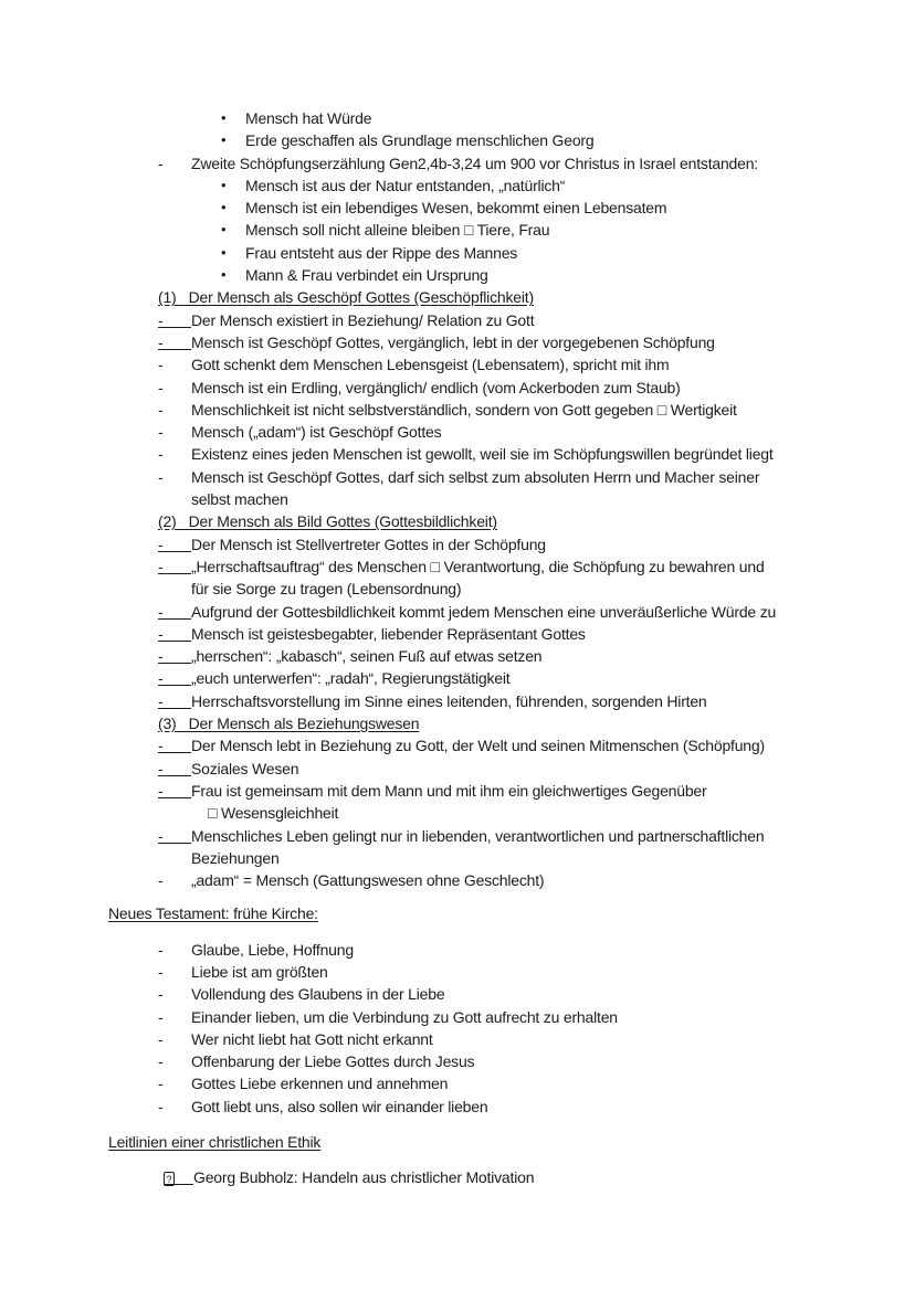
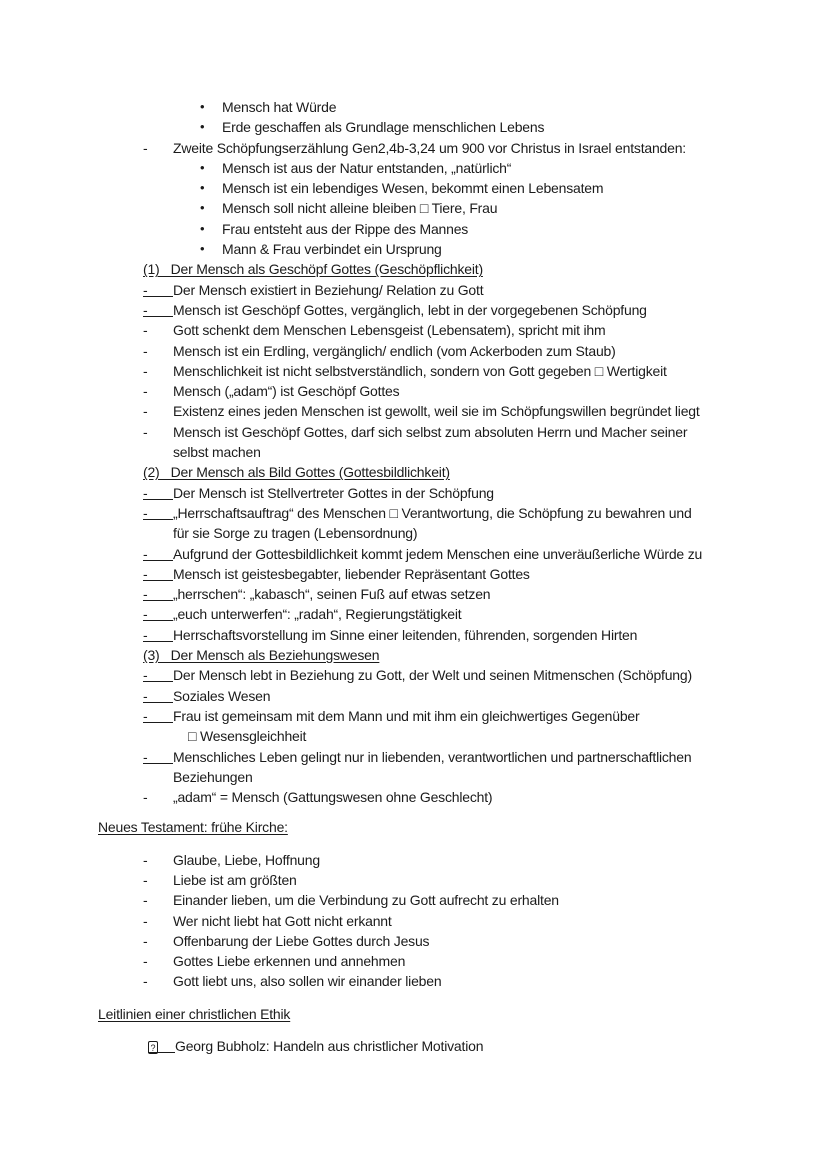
  • Mensch hat Würde
- • Erde geschaffen als Grundlage menschlichen Georg
+ • Erde geschaffen als Grundlage menschlichen Lebens
  - Zweite Schöpfungserzählung Gen2,4b-3,24 um 900 vor Christus in Israel entstanden:
  • Mensch ist aus der Natur entstanden, „natürlich“
  • Mensch ist ein lebendiges Wesen, bekommt einen Lebensatem
  • Mensch soll nicht alleine bleiben □ Tiere, Frau
  • Frau entsteht aus der Rippe des Mannes
  • Mann & Frau verbindet ein Ursprung
  (1) Der Mensch als Geschöpf Gottes (Geschöpflichkeit)
  - Der Mensch existiert in Beziehung/ Relation zu Gott
  - Mensch ist Geschöpf Gottes, vergänglich, lebt in der vorgegebenen Schöpfung
  - Gott schenkt dem Menschen Lebensgeist (Lebensatem), spricht mit ihm
  - Mensch ist ein Erdling, vergänglich/ endlich (vom Ackerboden zum Staub)
  - Menschlichkeit ist nicht selbstverständlich, sondern von Gott gegeben □ Wertigkeit
  - Mensch („adam“) ist Geschöpf Gottes
  - Existenz eines jeden Menschen ist gewollt, weil sie im Schöpfungswillen begründet liegt
  - Mensch ist Geschöpf Gottes, darf sich selbst zum absoluten Herrn und Macher seiner
  selbst machen
  (2) Der Mensch als Bild Gottes (Gottesbildlichkeit)
  - Der Mensch ist Stellvertreter Gottes in der Schöpfung
  - „Herrschaftsauftrag“ des Menschen □ Verantwortung, die Schöpfung zu bewahren und
  für sie Sorge zu tragen (Lebensordnung)
  - Aufgrund der Gottesbildlichkeit kommt jedem Menschen eine unveräußerliche Würde zu
  - Mensch ist geistesbegabter, liebender Repräsentant Gottes
  - „herrschen“: „kabasch“, seinen Fuß auf etwas setzen
  - „euch unterwerfen“: „radah“, Regierungstätigkeit
- - Herrschaftsvorstellung im Sinne eines leitenden, führenden, sorgenden Hirten
+ - Herrschaftsvorstellung im Sinne einer leitenden, führenden, sorgenden Hirten
  (3) Der Mensch als Beziehungswesen
  - Der Mensch lebt in Beziehung zu Gott, der Welt und seinen Mitmenschen (Schöpfung)
  - Soziales Wesen
  - Frau ist gemeinsam mit dem Mann und mit ihm ein gleichwertiges Gegenüber
  □ Wesensgleichheit
  - Menschliches Leben gelingt nur in liebenden, verantwortlichen und partnerschaftlichen
  Beziehungen
  - „adam“ = Mensch (Gattungswesen ohne Geschlecht)
  Neues Testament: frühe Kirche:
  - Glaube, Liebe, Hoffnung
  - Liebe ist am größten
- - Vollendung des Glaubens in der Liebe
  - Einander lieben, um die Verbindung zu Gott aufrecht zu erhalten
  - Wer nicht liebt hat Gott nicht erkannt
  - Offenbarung der Liebe Gottes durch Jesus
  - Gottes Liebe erkennen und annehmen
  - Gott liebt uns, also sollen wir einander lieben
  Leitlinien einer christlichen Ethik
  ? Georg Bubholz: Handeln aus christlicher Motivation
